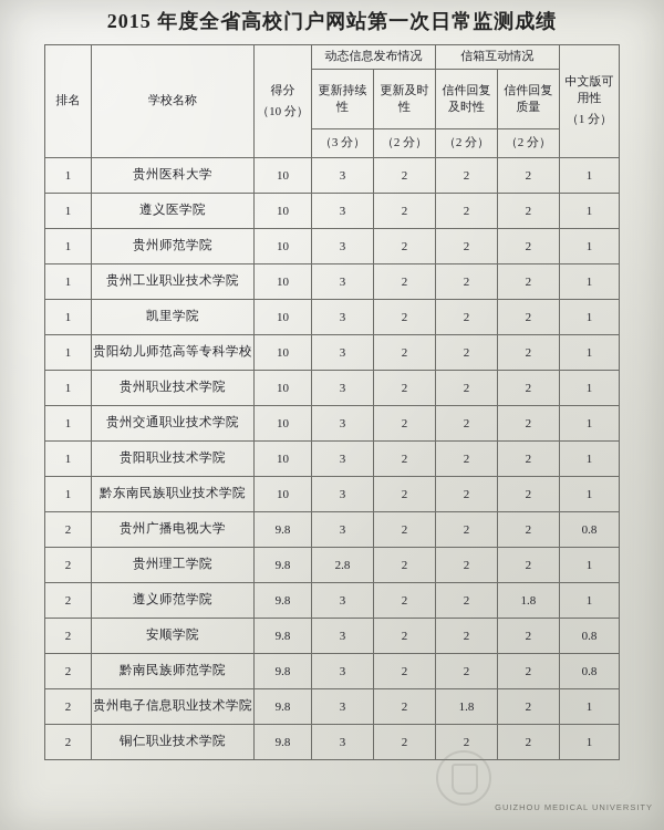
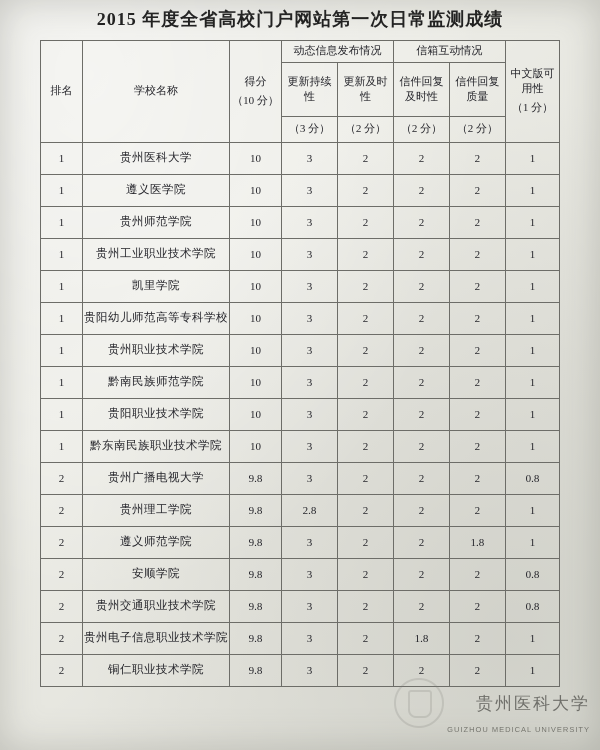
  2015 年度全省高校门户网站第一次日常监测成绩
  排名	学校名称	得分 （10 分）	动态信息发布情况	信箱互动情况	中文版可用性 （1 分）
  更新持续性	更新及时性	信件回复及时性	信件回复质量
  （3 分）	（2 分）	（2 分）	（2 分）
  1	贵州医科大学	10	3	2	2	2	1
  1	遵义医学院	10	3	2	2	2	1
  1	贵州师范学院	10	3	2	2	2	1
  1	贵州工业职业技术学院	10	3	2	2	2	1
  1	凯里学院	10	3	2	2	2	1
  1	贵阳幼儿师范高等专科学校	10	3	2	2	2	1
  1	贵州职业技术学院	10	3	2	2	2	1
- 1	贵州交通职业技术学院	10	3	2	2	2	1
+ 1	黔南民族师范学院	10	3	2	2	2	1
  1	贵阳职业技术学院	10	3	2	2	2	1
  1	黔东南民族职业技术学院	10	3	2	2	2	1
  2	贵州广播电视大学	9.8	3	2	2	2	0.8
  2	贵州理工学院	9.8	2.8	2	2	2	1
  2	遵义师范学院	9.8	3	2	2	1.8	1
  2	安顺学院	9.8	3	2	2	2	0.8
- 2	黔南民族师范学院	9.8	3	2	2	2	0.8
+ 2	贵州交通职业技术学院	9.8	3	2	2	2	0.8
  2	贵州电子信息职业技术学院	9.8	3	2	1.8	2	1
  2	铜仁职业技术学院	9.8	3	2	2	2	1
+ 贵州医科大学
  GUIZHOU MEDICAL UNIVERSITY
